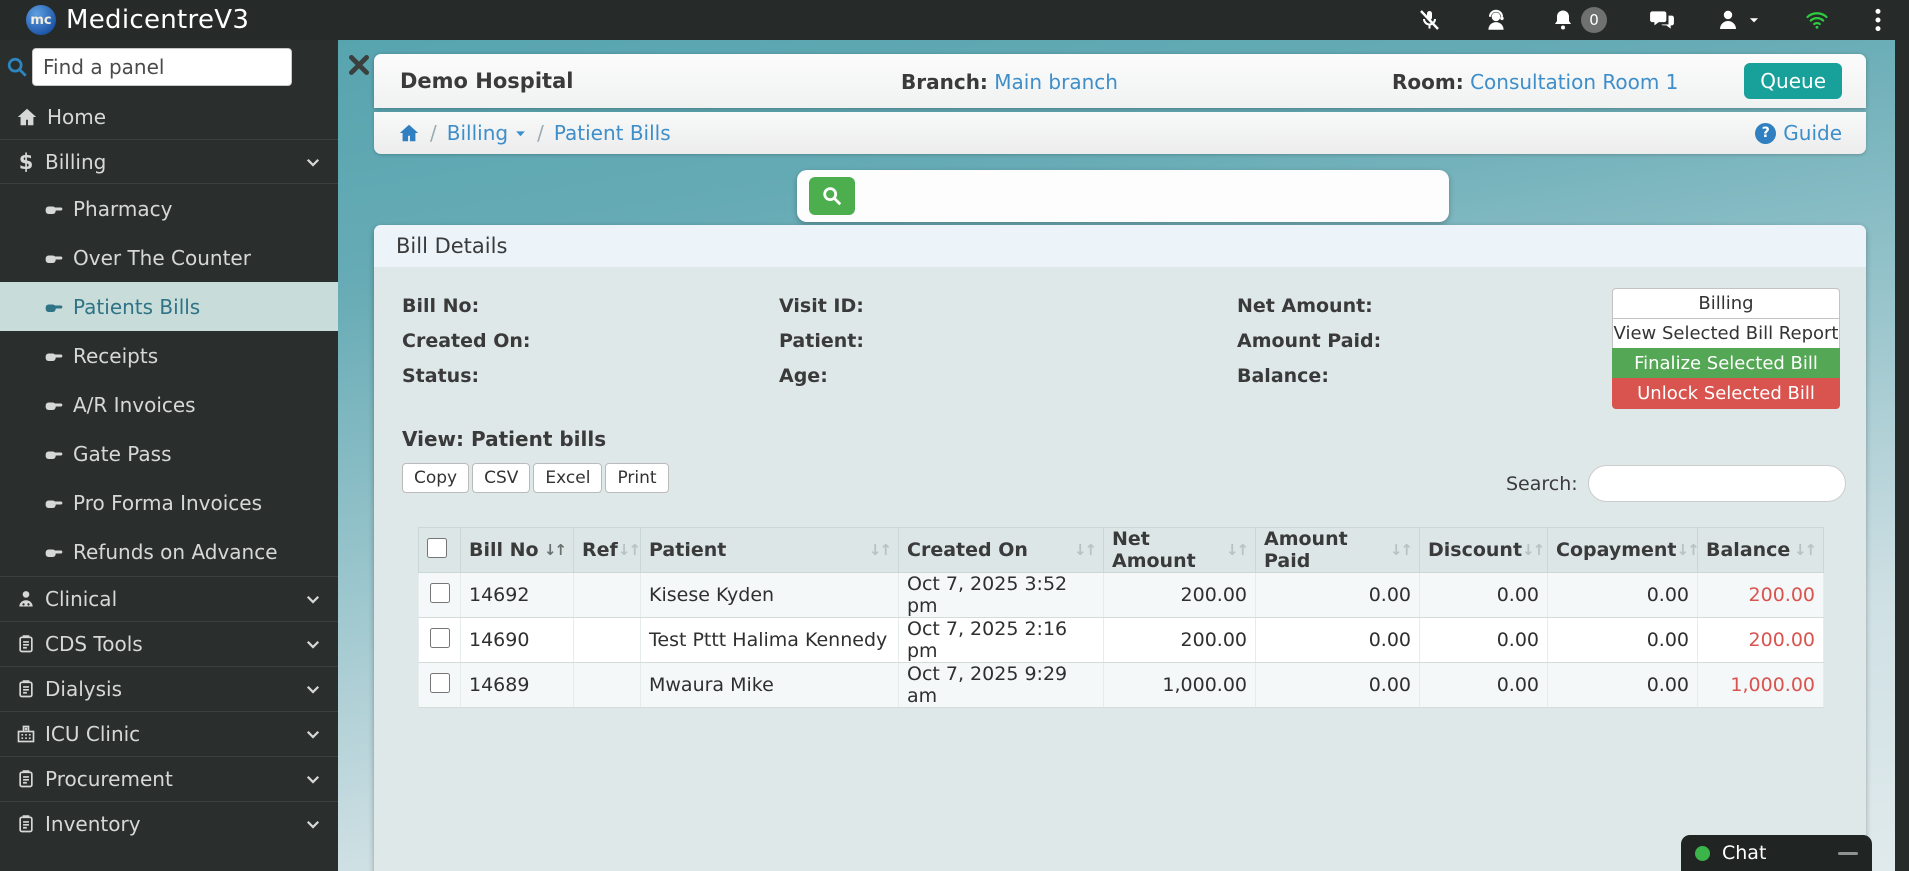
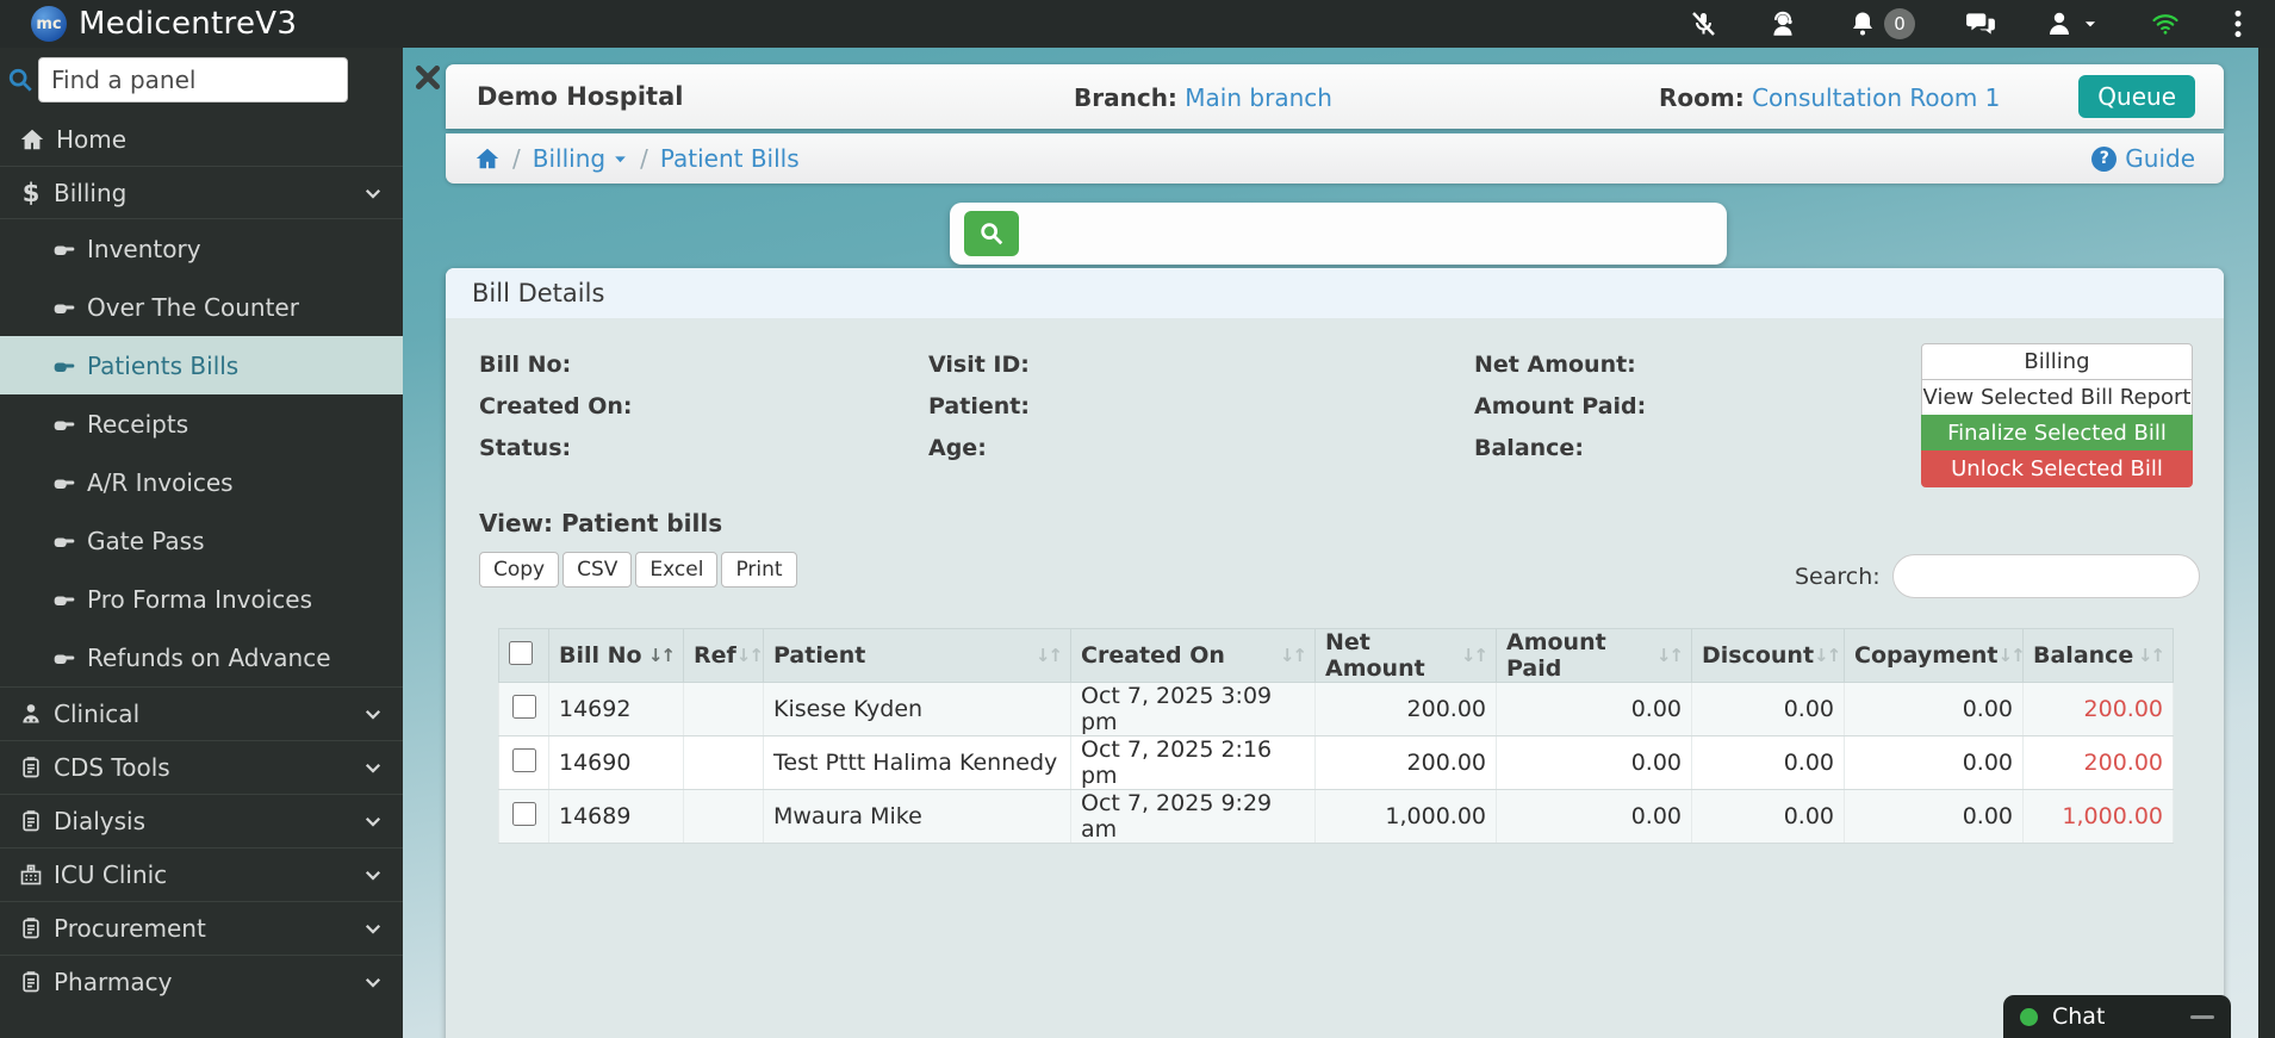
  mc
  MedicentreV3
  0
  Find a panel
  Home
  $
  Billing
- Pharmacy
+ Inventory
  Over The Counter
  Patients Bills
  Receipts
  A/R Invoices
  Gate Pass
  Pro Forma Invoices
  Refunds on Advance
  Clinical
  CDS Tools
  Dialysis
  ICU Clinic
  Procurement
- Inventory
+ Pharmacy
  Demo Hospital
  Branch: Main branch
  Room: Consultation Room 1
  Queue
  /
  Billing
  /
  Patient Bills
  ?
  Guide
  Bill Details
  Bill No:
  Created On:
  Status:
  Visit ID:
  Patient:
  Age:
  Net Amount:
  Amount Paid:
  Balance:
  Billing
  View Selected Bill Report
  Finalize Selected Bill
  Unlock Selected Bill
  View: Patient bills
  Copy
  CSV
  Excel
  Print
  Search:
  	Bill No ↓↑	Ref↓↑	Patient ↓↑	Created On ↓↑	Net Amount↓↑	Amount Paid↓↑	Discount↓↑	Copayment↓↑	Balance ↓↑
- 	14692		Kisese Kyden	Oct 7, 2025 3:52 pm	200.00	0.00	0.00	0.00	200.00
+ 	14692		Kisese Kyden	Oct 7, 2025 3:09 pm	200.00	0.00	0.00	0.00	200.00
  	14690		Test Pttt Halima Kennedy	Oct 7, 2025 2:16 pm	200.00	0.00	0.00	0.00	200.00
  	14689		Mwaura Mike	Oct 7, 2025 9:29 am	1,000.00	0.00	0.00	0.00	1,000.00
  Chat
